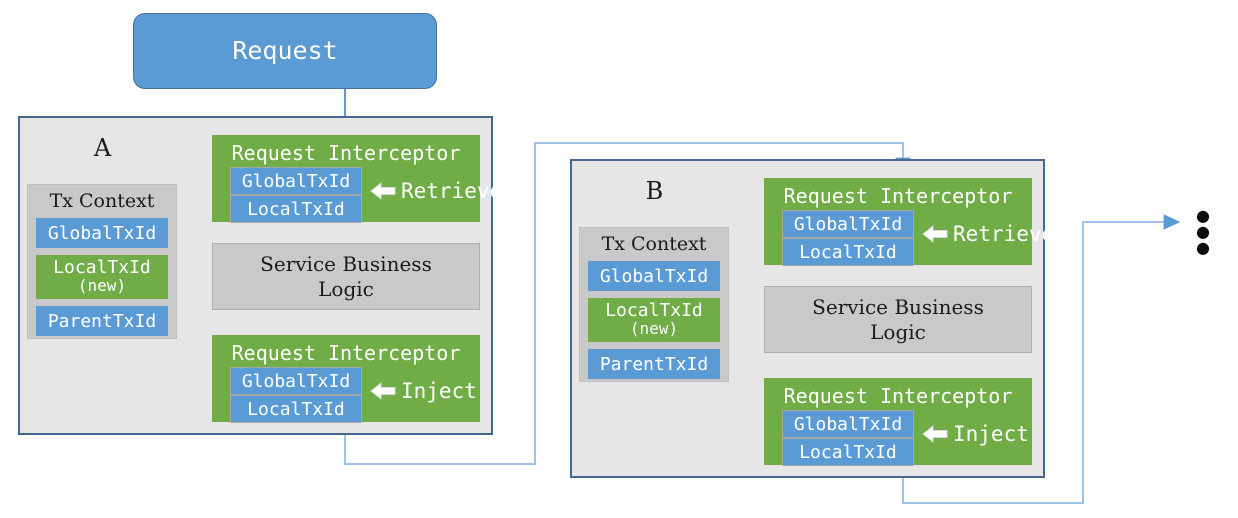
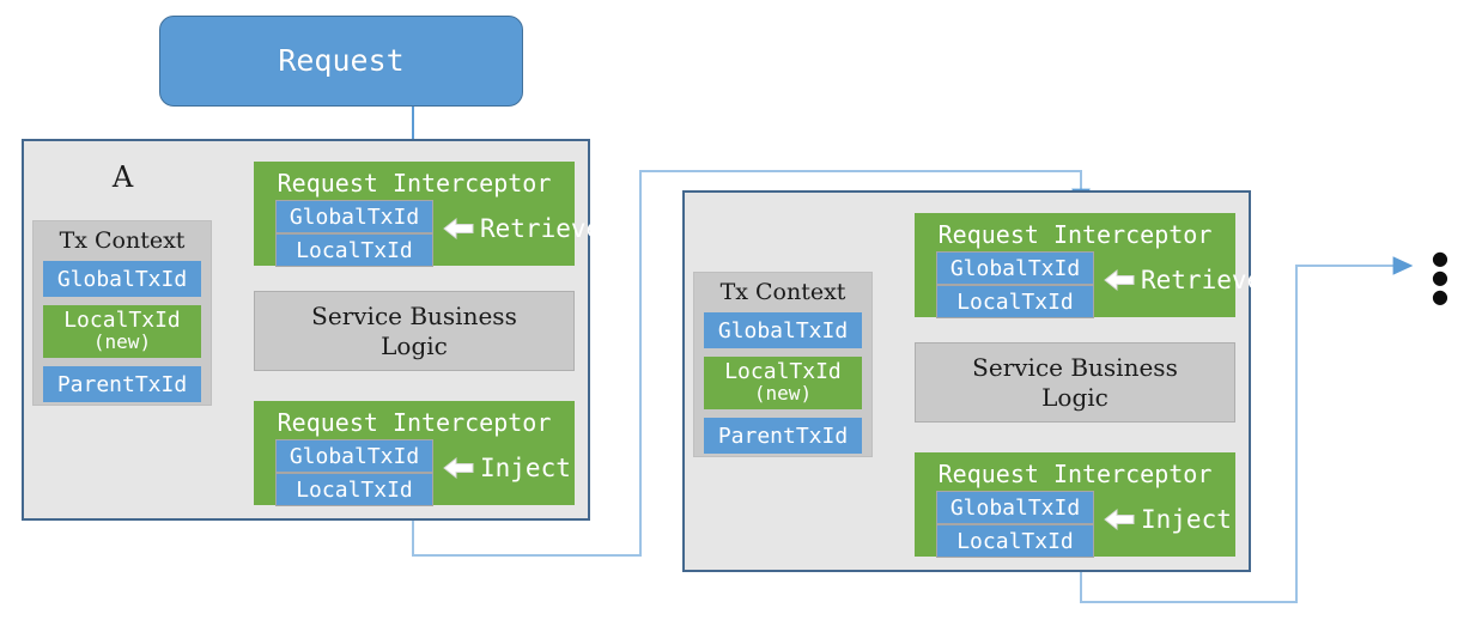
  Request
  A
  Tx Context
  GlobalTxId
  LocalTxId
  (new)
  ParentTxId
  Request Interceptor
  GlobalTxId
  LocalTxId
  Retrieve
  Service Business
  Logic
  Request Interceptor
  GlobalTxId
  LocalTxId
  Inject
- B
  Tx Context
  GlobalTxId
  LocalTxId
  (new)
  ParentTxId
  Request Interceptor
  GlobalTxId
  LocalTxId
  Retrieve
  Service Business
  Logic
  Request Interceptor
  GlobalTxId
  LocalTxId
  Inject
  ● ● ●
